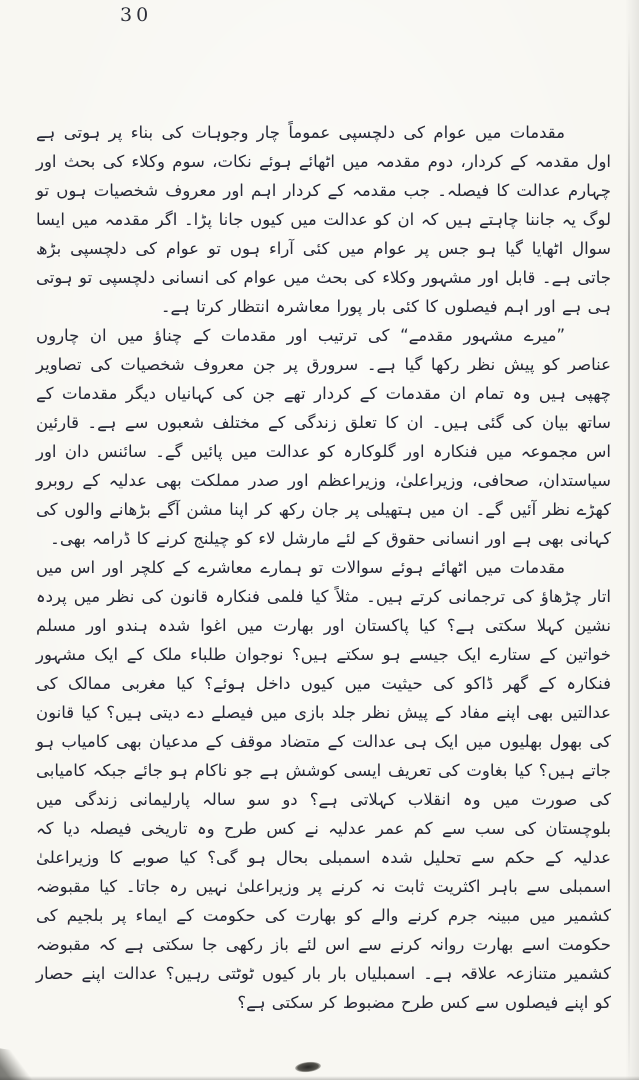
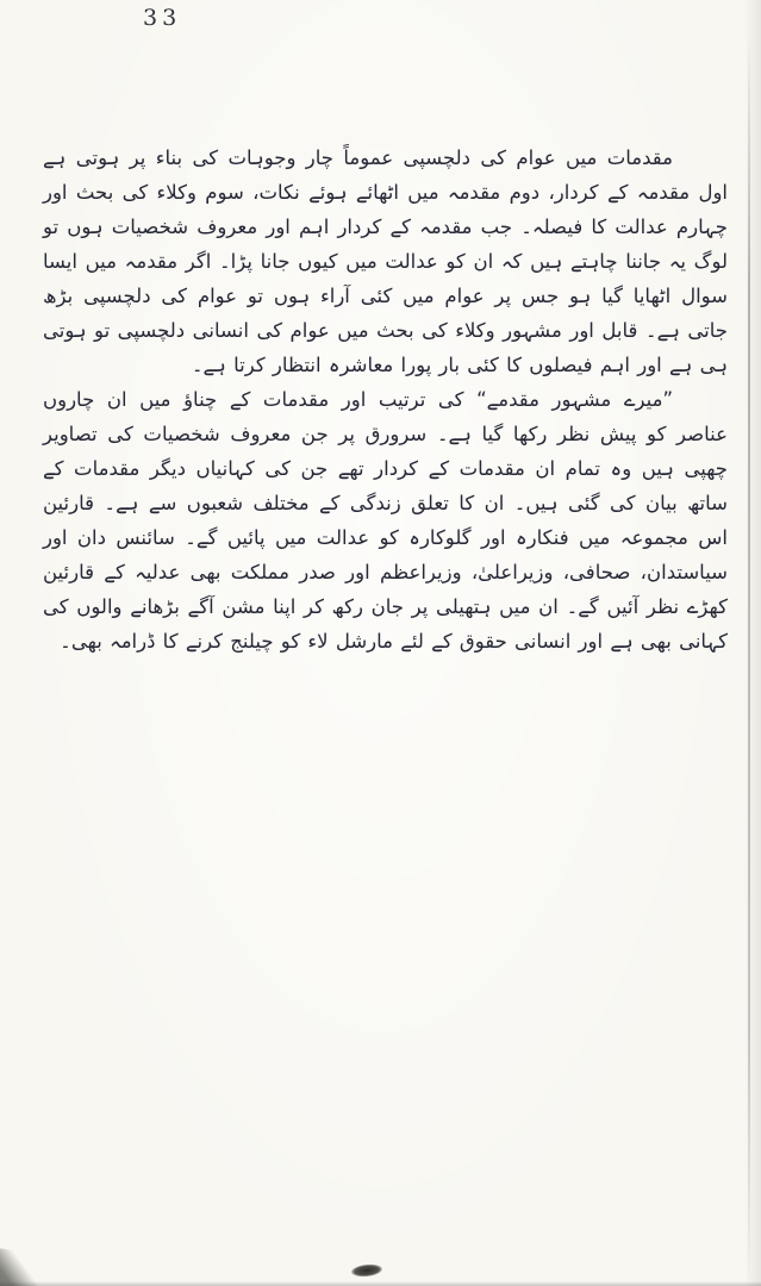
- 30
+ 33
  مقدمات میں عوام کی دلچسپی عموماً چار وجوہات کی بناء پر ہوتی ہے اول مقدمہ کے کردار، دوم مقدمہ میں اٹھائے ہوئے نکات، سوم وکلاء کی بحث اور چہارم عدالت کا فیصلہ۔ جب مقدمہ کے کردار اہم اور معروف شخصیات ہوں تو لوگ یہ جاننا چاہتے ہیں کہ ان کو عدالت میں کیوں جانا پڑا۔ اگر مقدمہ میں ایسا سوال اٹھایا گیا ہو جس پر عوام میں کئی آراء ہوں تو عوام کی دلچسپی بڑھ جاتی ہے۔ قابل اور مشہور وکلاء کی بحث میں عوام کی انسانی دلچسپی تو ہوتی ہی ہے اور اہم فیصلوں کا کئی بار پورا معاشرہ انتظار کرتا ہے۔
- ”میرے مشہور مقدمے“ کی ترتیب اور مقدمات کے چناؤ میں ان چاروں عناصر کو پیش نظر رکھا گیا ہے۔ سرورق پر جن معروف شخصیات کی تصاویر چھپی ہیں وہ تمام ان مقدمات کے کردار تھے جن کی کہانیاں دیگر مقدمات کے ساتھ بیان کی گئی ہیں۔ ان کا تعلق زندگی کے مختلف شعبوں سے ہے۔ قارئین اس مجموعہ میں فنکارہ اور گلوکارہ کو عدالت میں پائیں گے۔ سائنس دان اور سیاستدان، صحافی، وزیراعلیٰ، وزیراعظم اور صدر مملکت بھی عدلیہ کے روبرو کھڑے نظر آئیں گے۔ ان میں ہتھیلی پر جان رکھ کر اپنا مشن آگے بڑھانے والوں کی کہانی بھی ہے اور انسانی حقوق کے لئے مارشل لاء کو چیلنج کرنے کا ڈرامہ بھی۔
+ ”میرے مشہور مقدمے“ کی ترتیب اور مقدمات کے چناؤ میں ان چاروں عناصر کو پیش نظر رکھا گیا ہے۔ سرورق پر جن معروف شخصیات کی تصاویر چھپی ہیں وہ تمام ان مقدمات کے کردار تھے جن کی کہانیاں دیگر مقدمات کے ساتھ بیان کی گئی ہیں۔ ان کا تعلق زندگی کے مختلف شعبوں سے ہے۔ قارئین اس مجموعہ میں فنکارہ اور گلوکارہ کو عدالت میں پائیں گے۔ سائنس دان اور سیاستدان، صحافی، وزیراعلیٰ، وزیراعظم اور صدر مملکت بھی عدلیہ کے قارئین کھڑے نظر آئیں گے۔ ان میں ہتھیلی پر جان رکھ کر اپنا مشن آگے بڑھانے والوں کی کہانی بھی ہے اور انسانی حقوق کے لئے مارشل لاء کو چیلنج کرنے کا ڈرامہ بھی۔
- مقدمات میں اٹھائے ہوئے سوالات تو ہمارے معاشرے کے کلچر اور اس میں اتار چڑھاؤ کی ترجمانی کرتے ہیں۔ مثلاً کیا فلمی فنکارہ قانون کی نظر میں پردہ نشین کہلا سکتی ہے؟ کیا پاکستان اور بھارت میں اغوا شدہ ہندو اور مسلم خواتین کے ستارے ایک جیسے ہو سکتے ہیں؟ نوجوان طلباء ملک کے ایک مشہور فنکارہ کے گھر ڈاکو کی حیثیت میں کیوں داخل ہوئے؟ کیا مغربی ممالک کی عدالتیں بھی اپنے مفاد کے پیش نظر جلد بازی میں فیصلے دے دیتی ہیں؟ کیا قانون کی بھول بھلیوں میں ایک ہی عدالت کے متضاد موقف کے مدعیان بھی کامیاب ہو جاتے ہیں؟ کیا بغاوت کی تعریف ایسی کوشش ہے جو ناکام ہو جائے جبکہ کامیابی کی صورت میں وہ انقلاب کہلاتی ہے؟ دو سو سالہ پارلیمانی زندگی میں بلوچستان کی سب سے کم عمر عدلیہ نے کس طرح وہ تاریخی فیصلہ دیا کہ عدلیہ کے حکم سے تحلیل شدہ اسمبلی بحال ہو گی؟ کیا صوبے کا وزیراعلیٰ اسمبلی سے باہر اکثریت ثابت نہ کرنے پر وزیراعلیٰ نہیں رہ جاتا۔ کیا مقبوضہ کشمیر میں مبینہ جرم کرنے والے کو بھارت کی حکومت کے ایماء پر بلجیم کی حکومت اسے بھارت روانہ کرنے سے اس لئے باز رکھی جا سکتی ہے کہ مقبوضہ کشمیر متنازعہ علاقہ ہے۔ اسمبلیاں بار بار کیوں ٹوٹتی رہیں؟ عدالت اپنے حصار کو اپنے فیصلوں سے کس طرح مضبوط کر سکتی ہے؟
